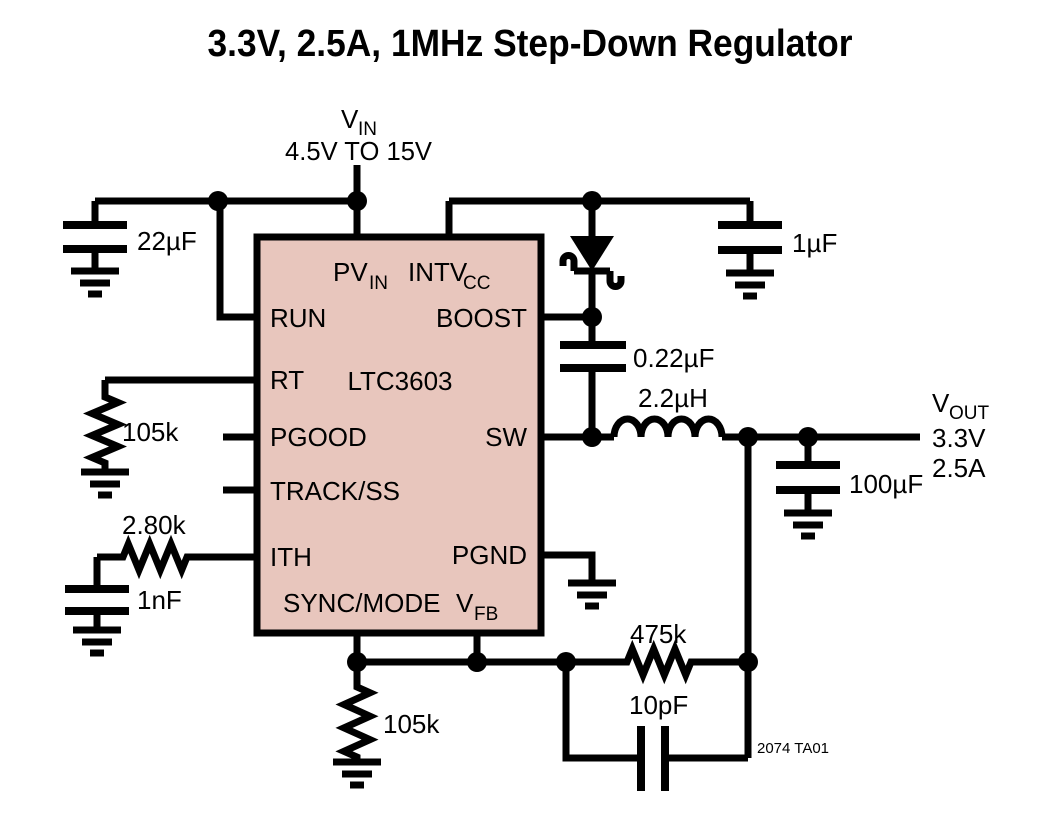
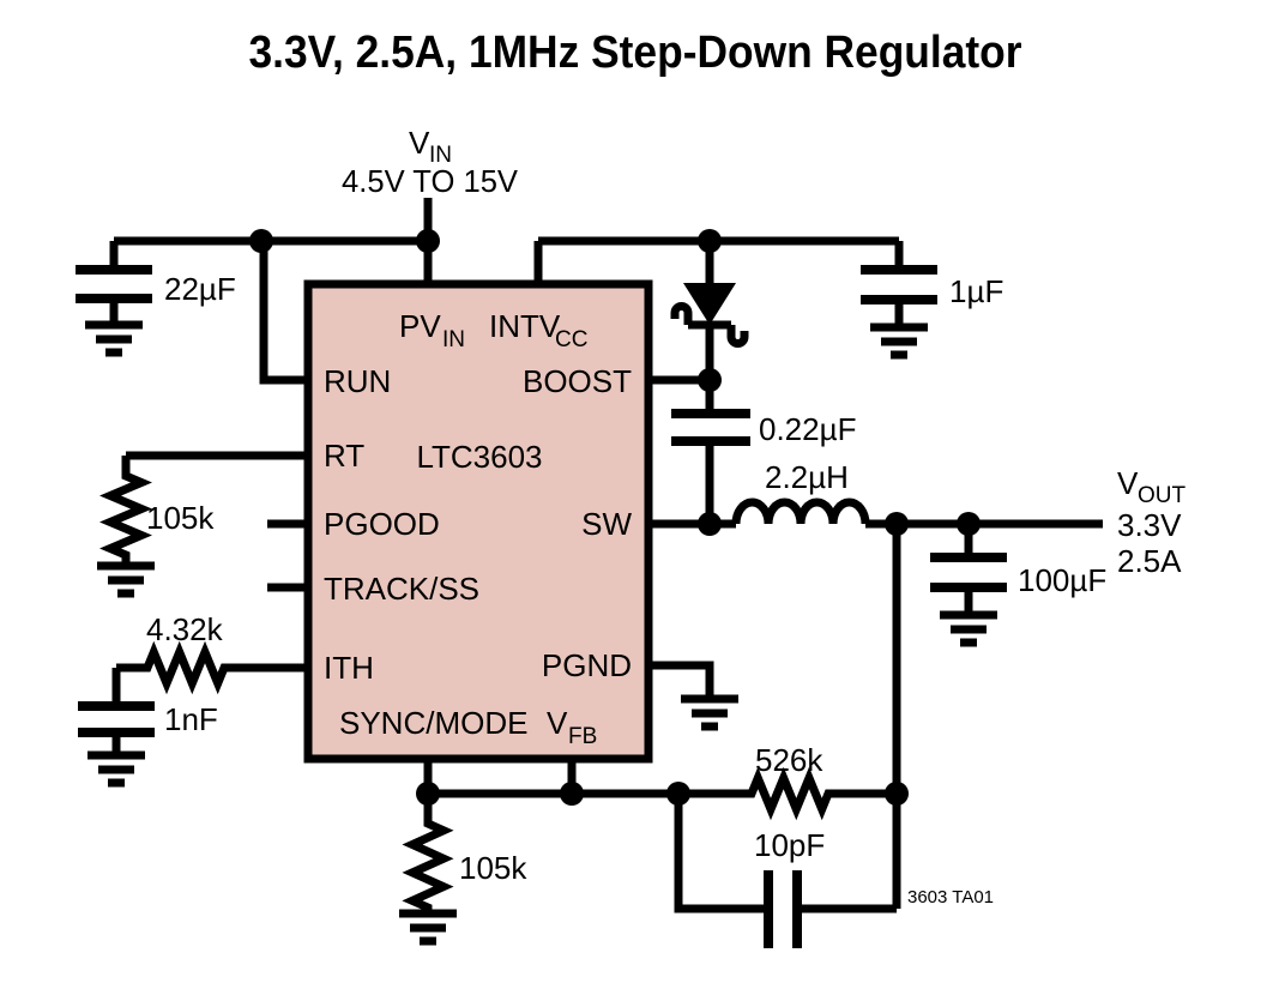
  3.3V, 2.5A, 1MHz Step-Down Regulator
  PV
  IN
  INTV
  CC
  RUN
  BOOST
  RT
  LTC3603
  PGOOD
  SW
  TRACK/SS
  ITH
  PGND
  SYNC/MODE
  V
  FB
  V
  IN
  4.5V TO 15V
  V
  OUT
  3.3V
  2.5A
  22µF
  1µF
  0.22µF
  2.2µH
  100µF
  105k
- 2.80k
+ 4.32k
  1nF
  105k
- 475k
+ 526k
  10pF
- 2074 TA01
+ 3603 TA01
